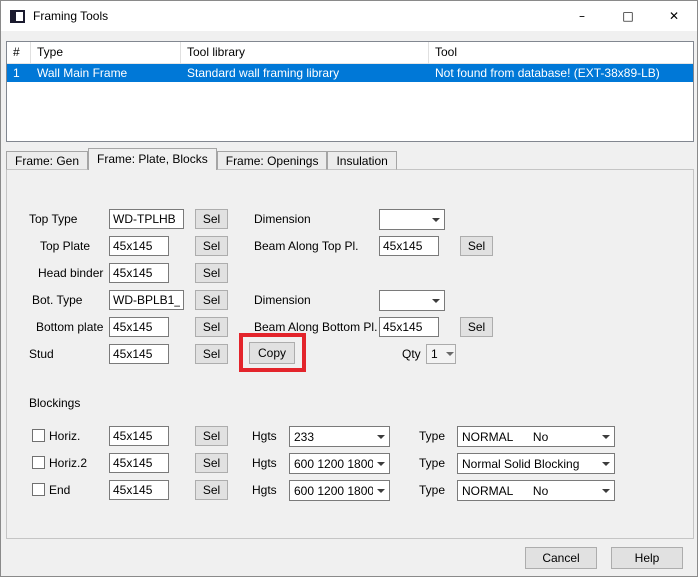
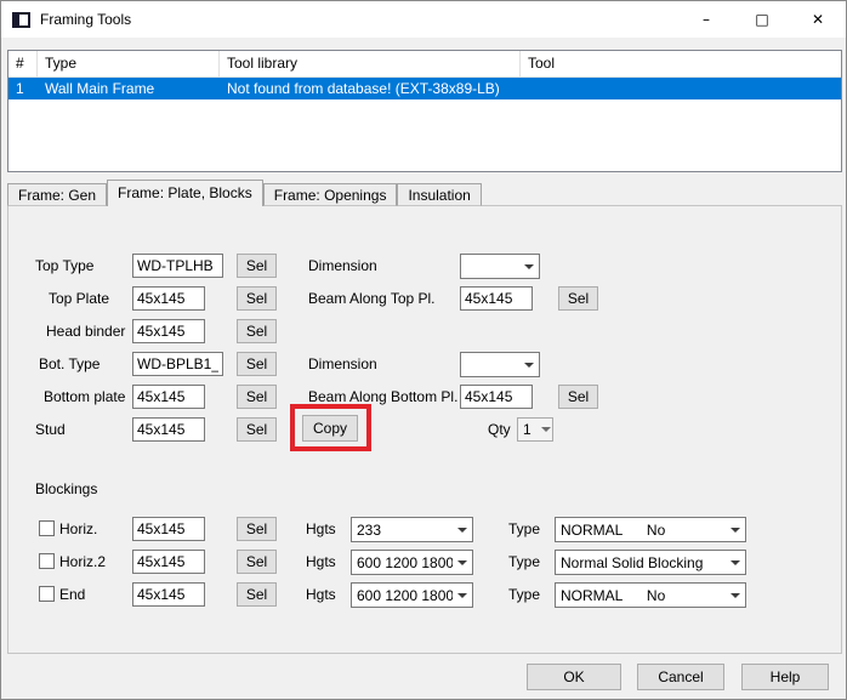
  Framing Tools
  –
  □
  ✕
  #
  Type
  Tool library
  Tool
  1
  Wall Main Frame
- Standard wall framing library
  Not found from database! (EXT-38x89-LB)
  Frame: Gen
  Frame: Plate, Blocks
  Frame: Openings
  Insulation
  Top Type
  WD-TPLHB
  Sel
  Dimension
  Top Plate
  45x145
  Sel
  Beam Along Top Pl.
  45x145
  Sel
  Head binder
  45x145
  Sel
  Bot. Type
  WD-BPLB1_
  Sel
  Dimension
  Bottom plate
  45x145
  Sel
  Beam Along Bottom Pl.
  45x145
  Sel
  Stud
  45x145
  Sel
  Copy
  Qty
  1
  Blockings
  Horiz.
  45x145
  Sel
  Hgts
  233
  Type
  NORMAL No
  Horiz.2
  45x145
  Sel
  Hgts
  600 1200 1800
  Type
  Normal Solid Blocking
  End
  45x145
  Sel
  Hgts
  600 1200 1800
  Type
  NORMAL No
+ OK
  Cancel
  Help
